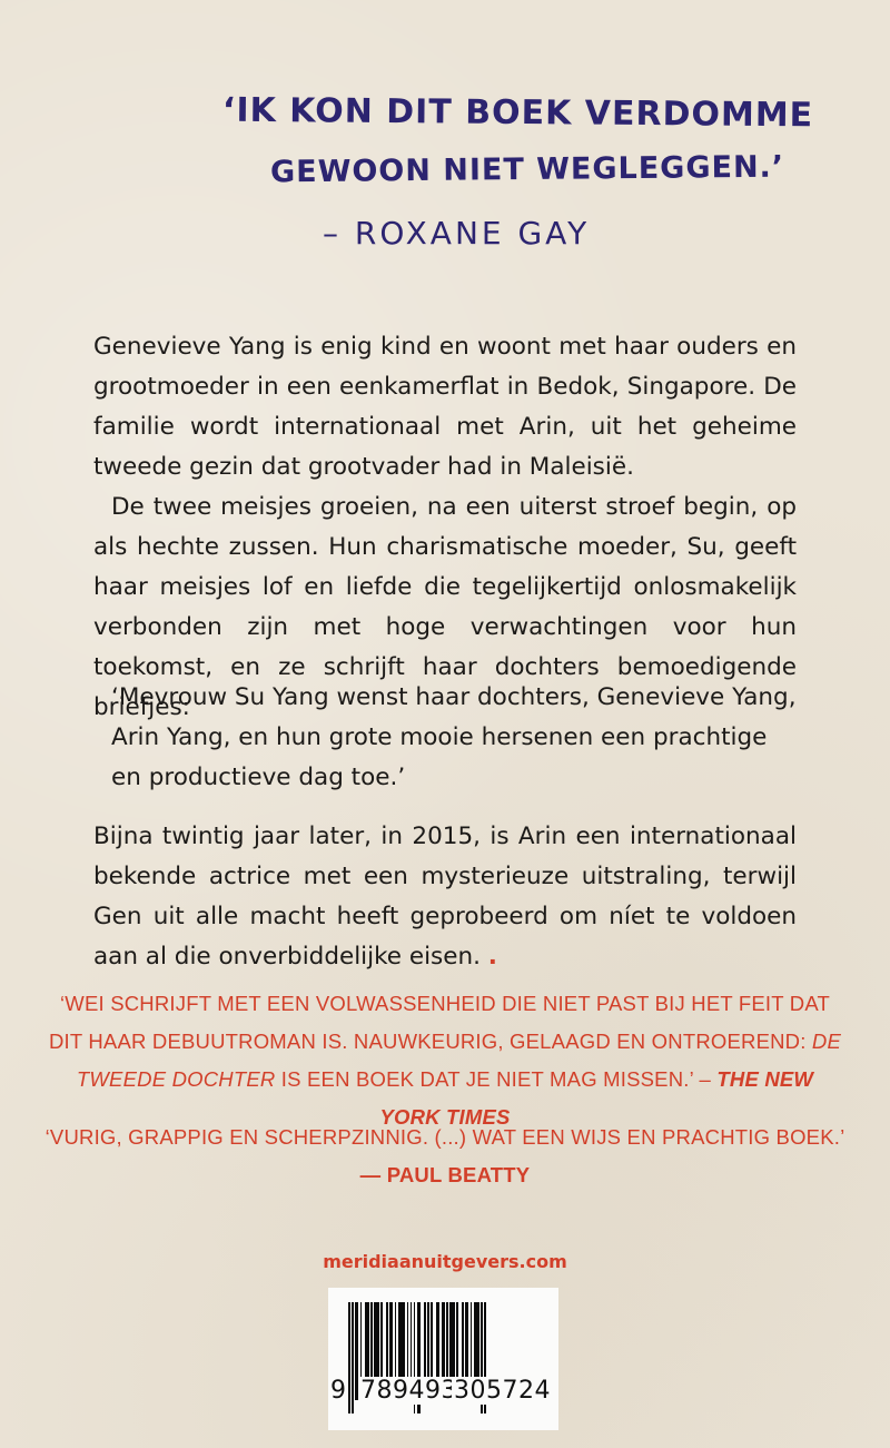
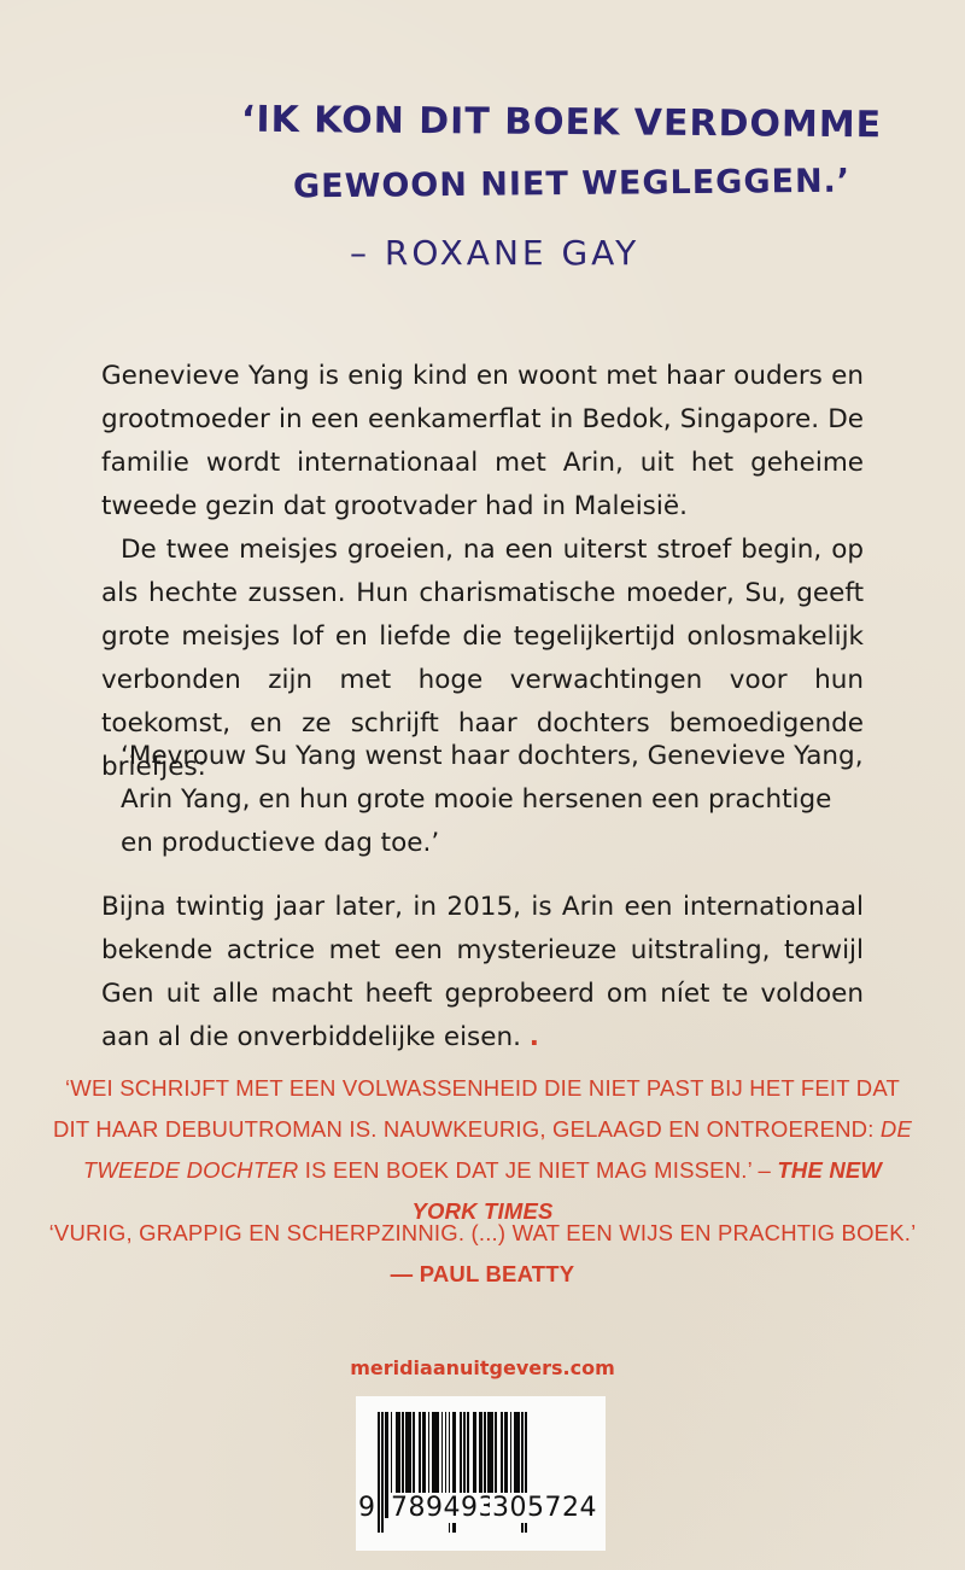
  ‘IK KON DIT BOEK VERDOMME
  GEWOON NIET WEGLEGGEN.’
  – ROXANE GAY
  Genevieve Yang is enig kind en woont met haar ouders en grootmoeder in een eenkamerflat in Bedok, Singapore. De familie wordt internationaal met Arin, uit het geheime tweede gezin dat grootvader had in Maleisië.
- De twee meisjes groeien, na een uiterst stroef begin, op als hechte zussen. Hun charismatische moeder, Su, geeft haar meisjes lof en liefde die tegelijkertijd onlosmakelijk verbonden zijn met hoge verwachtingen voor hun toekomst, en ze schrijft haar dochters bemoedigende briefjes:
+ De twee meisjes groeien, na een uiterst stroef begin, op als hechte zussen. Hun charismatische moeder, Su, geeft grote meisjes lof en liefde die tegelijkertijd onlosmakelijk verbonden zijn met hoge verwachtingen voor hun toekomst, en ze schrijft haar dochters bemoedigende briefjes:
  ‘Mevrouw Su Yang wenst haar dochters, Genevieve Yang, Arin Yang, en hun grote mooie hersenen een prachtige en productieve dag toe.’
  Bijna twintig jaar later, in 2015, is Arin een internationaal bekende actrice met een mysterieuze uitstraling, terwijl Gen uit alle macht heeft geprobeerd om níet te voldoen aan al die onverbiddelijke eisen. .
  ‘WEI SCHRIJFT MET EEN VOLWASSENHEID DIE NIET PAST BIJ HET FEIT DAT DIT HAAR DEBUUTROMAN IS. NAUWKEURIG, GELAAGD EN ONTROEREND: DE TWEEDE DOCHTER IS EEN BOEK DAT JE NIET MAG MISSEN.’ – THE NEW YORK TIMES
  ‘VURIG, GRAPPIG EN SCHERPZINNIG. (...) WAT EEN WIJS EN PRACHTIG BOEK.’
  — PAUL BEATTY
  meridiaanuitgevers.com
  9
  789493
  305724
